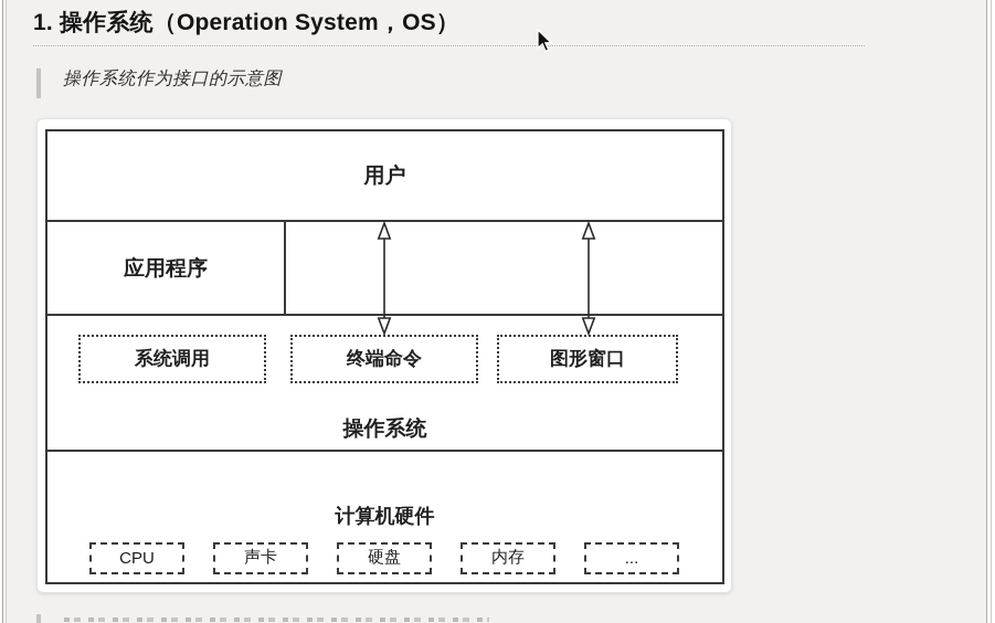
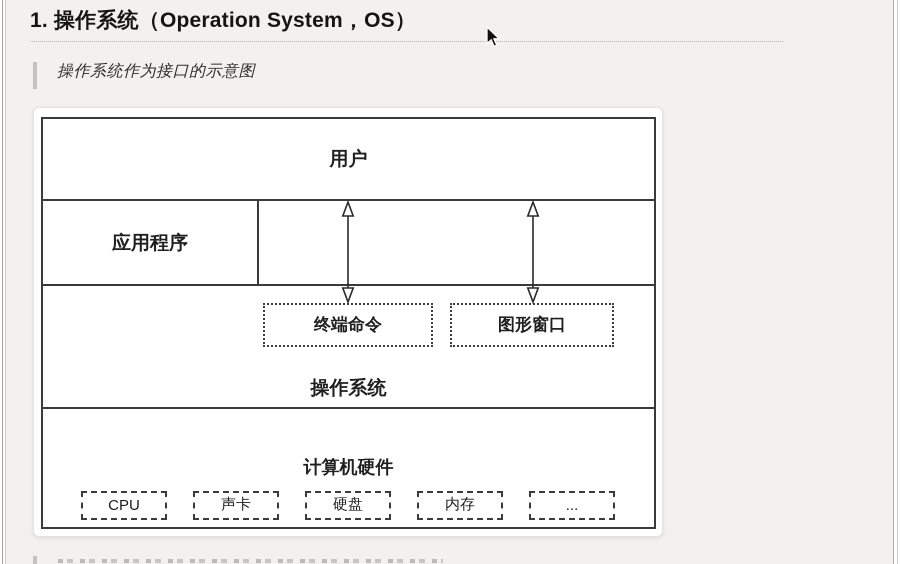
  1. 操作系统（Operation System，OS）
  操作系统作为接口的示意图
  用户
  应用程序
- 系统调用
  终端命令
  图形窗口
  操作系统
  计算机硬件
  CPU
  声卡
  硬盘
  内存
  ...
